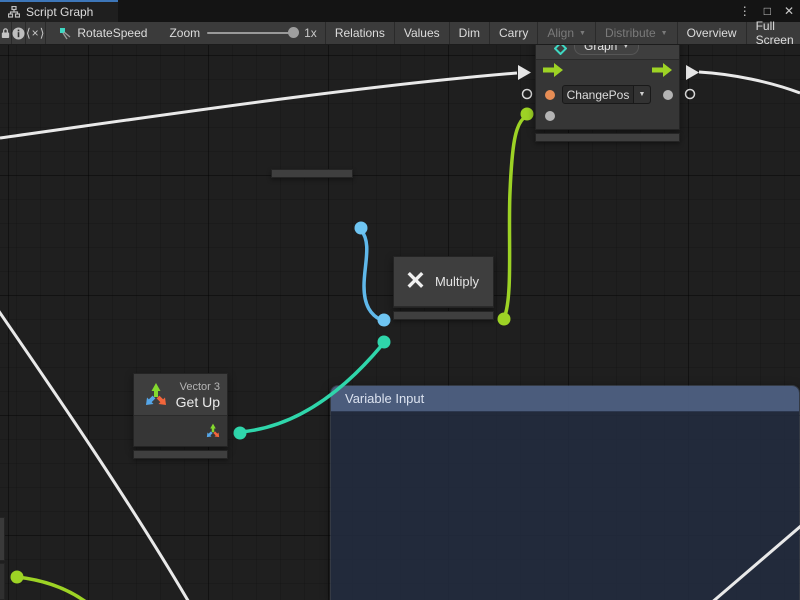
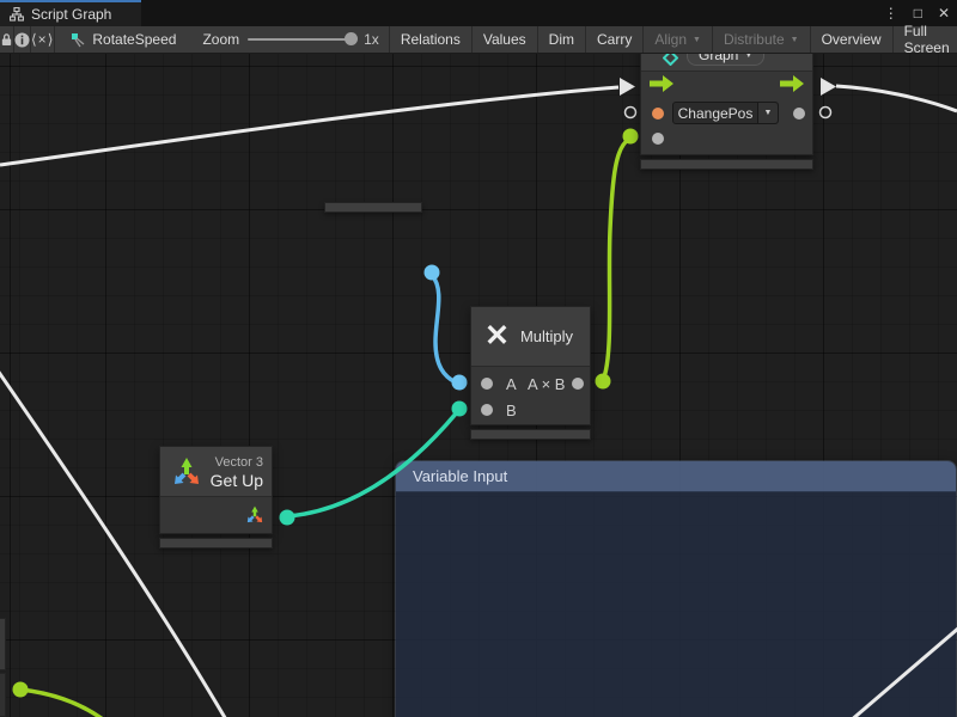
  Variable Input
  Graph
  ChangePos
  ✕
  Multiply
+ A
+ A × B
+ B
  Vector 3
  Get Up
  Script Graph
  ⋮
  □
  ✕
  ⟨×⟩
  RotateSpeed
  Zoom
  1x
  Relations
  Values
  Dim
  Carry
  Align
  Distribute
  Overview
  Full Screen
